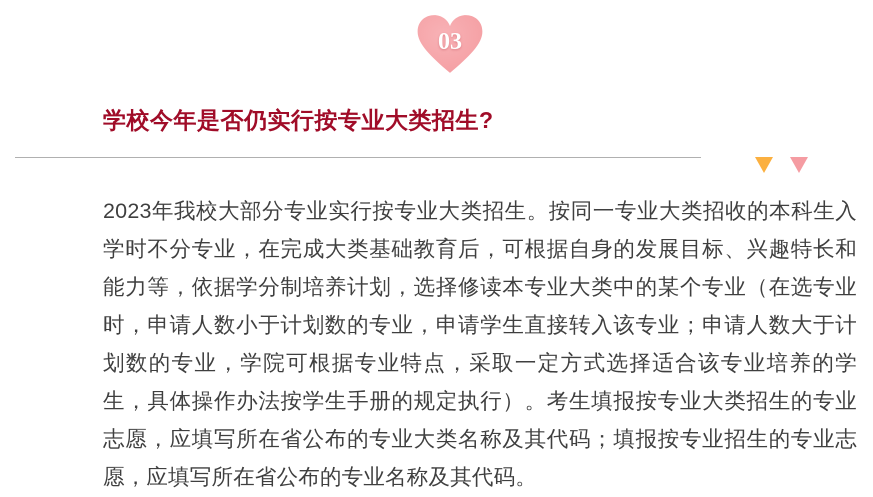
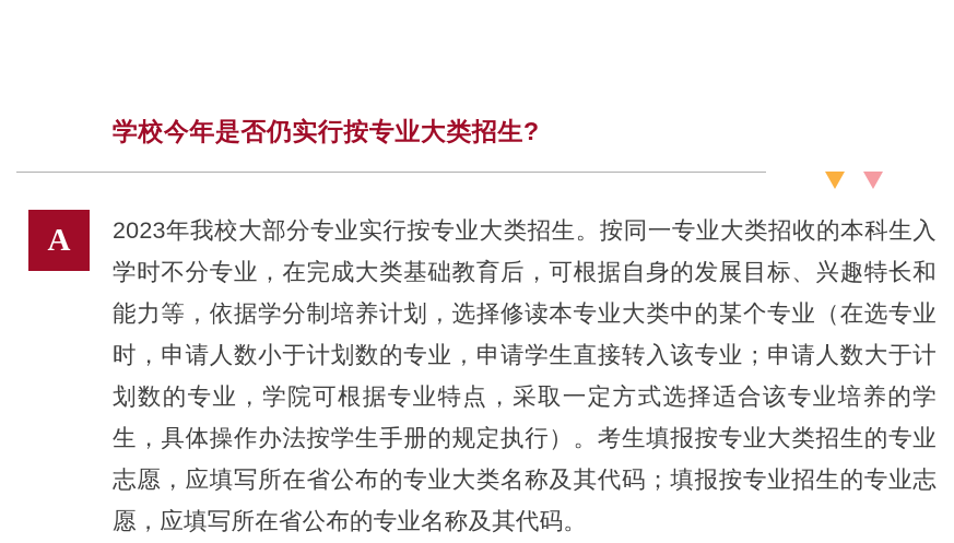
- 03
  学校今年是否仍实行按专业大类招生?
+ A
  2023年我校大部分专业实行按专业大类招生。按同一专业大类招收的本科生入学时不分专业，在完成大类基础教育后，可根据自身的发展目标、兴趣特长和能力等，依据学分制培养计划，选择修读本专业大类中的某个专业（在选专业时，申请人数小于计划数的专业，申请学生直接转入该专业；申请人数大于计划数的专业，学院可根据专业特点，采取一定方式选择适合该专业培养的学生，具体操作办法按学生手册的规定执行）。考生填报按专业大类招生的专业志愿，应填写所在省公布的专业大类名称及其代码；填报按专业招生的专业志愿，应填写所在省公布的专业名称及其代码。
